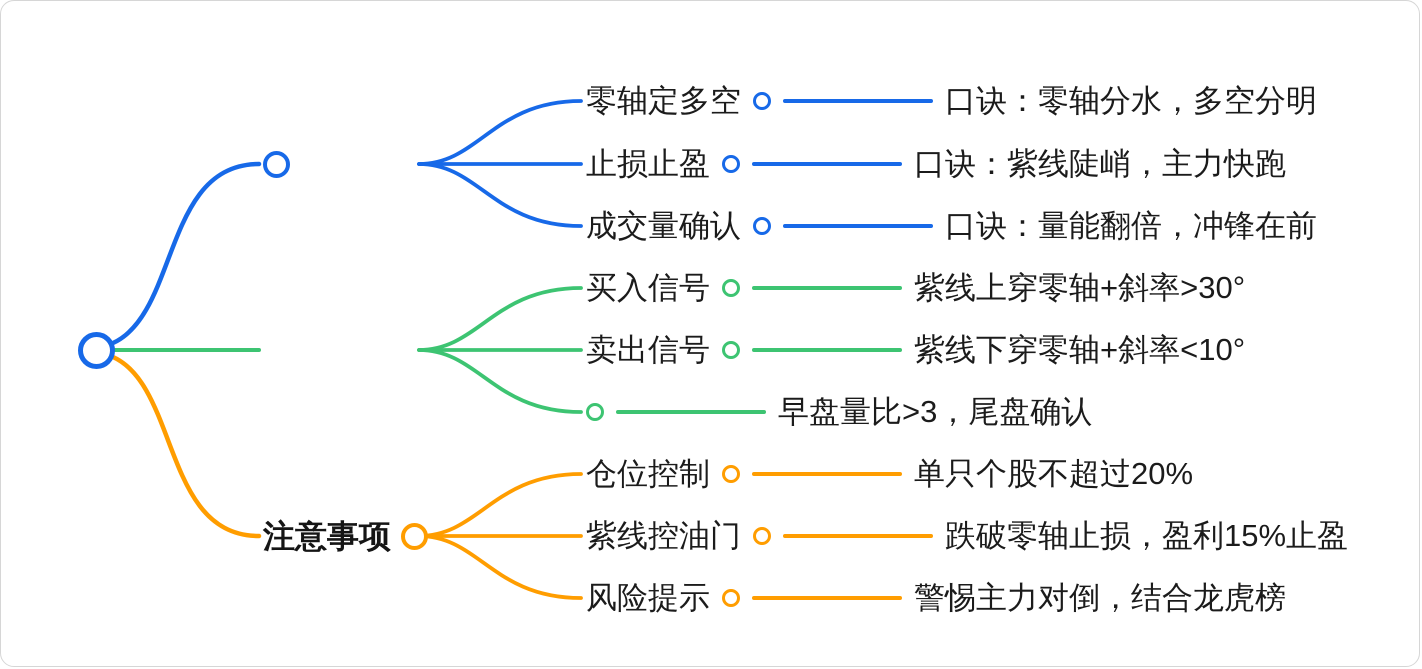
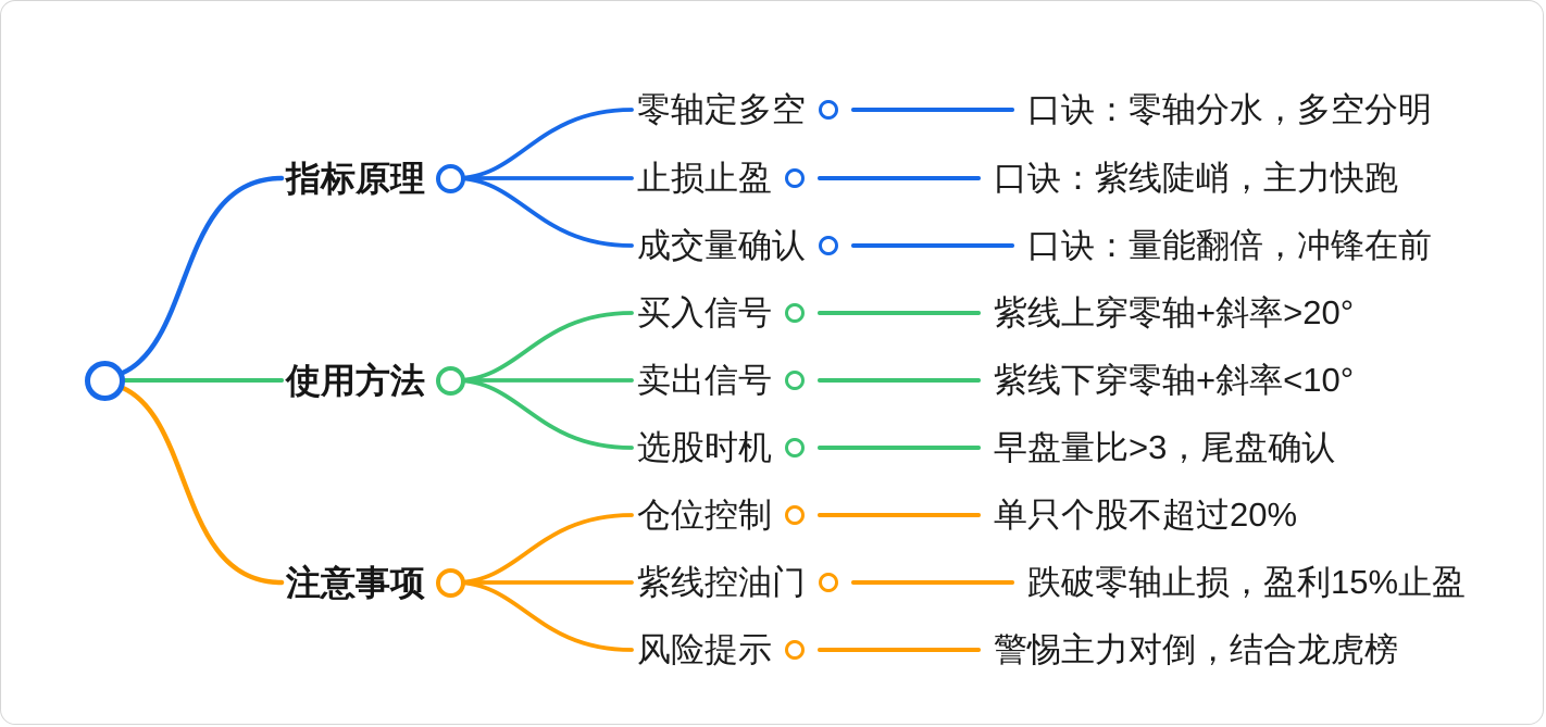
+ 指标原理
+ 使用方法
  注意事项
  零轴定多空
  口诀：零轴分水，多空分明
  止损止盈
  口诀：紫线陡峭，主力快跑
  成交量确认
  口诀：量能翻倍，冲锋在前
  买入信号
- 紫线上穿零轴+斜率>30°
+ 紫线上穿零轴+斜率>20°
  卖出信号
  紫线下穿零轴+斜率<10°
+ 选股时机
  早盘量比>3，尾盘确认
  仓位控制
  单只个股不超过20%
  紫线控油门
  跌破零轴止损，盈利15%止盈
  风险提示
  警惕主力对倒，结合龙虎榜
